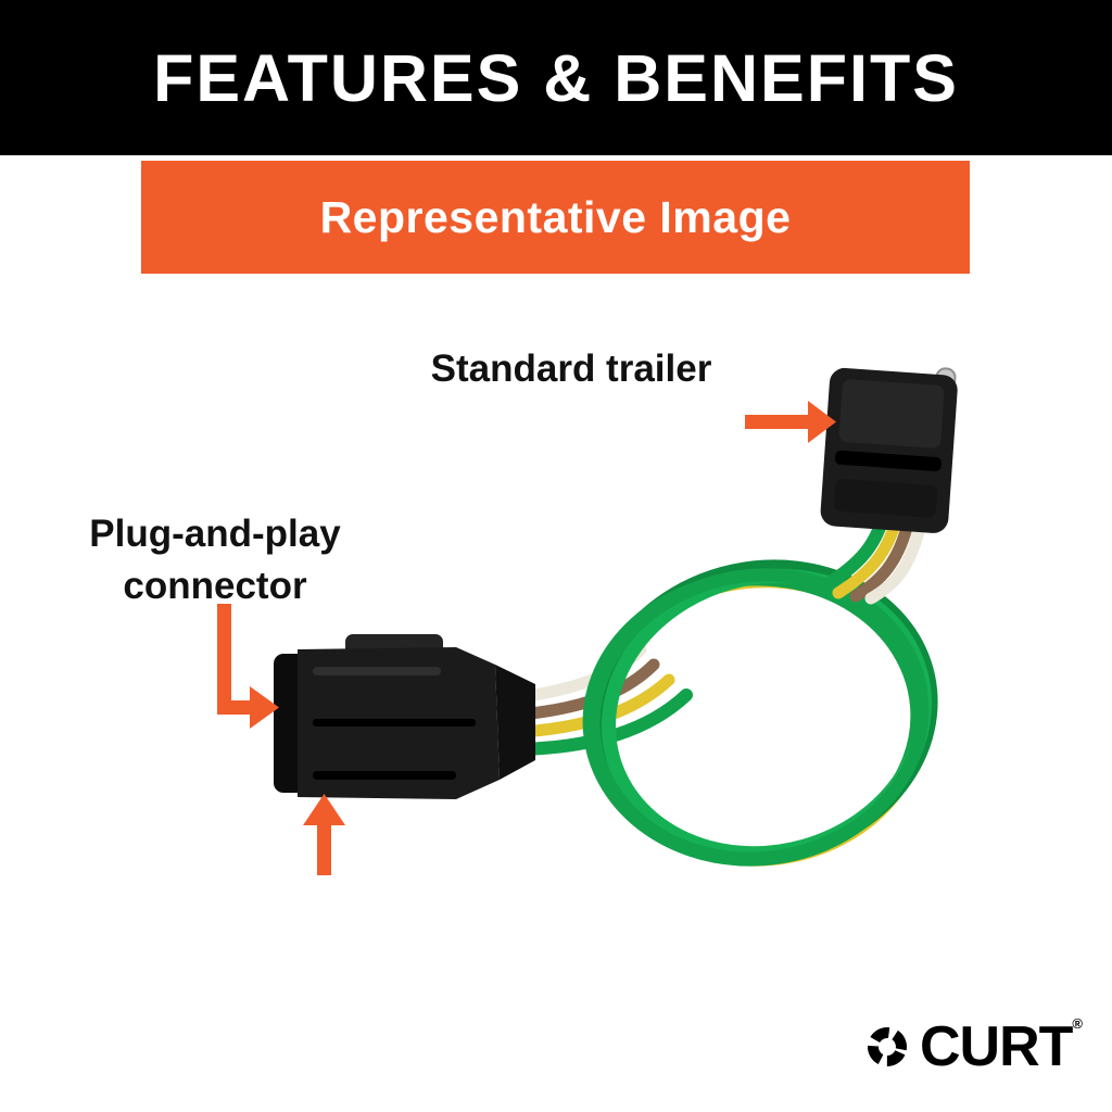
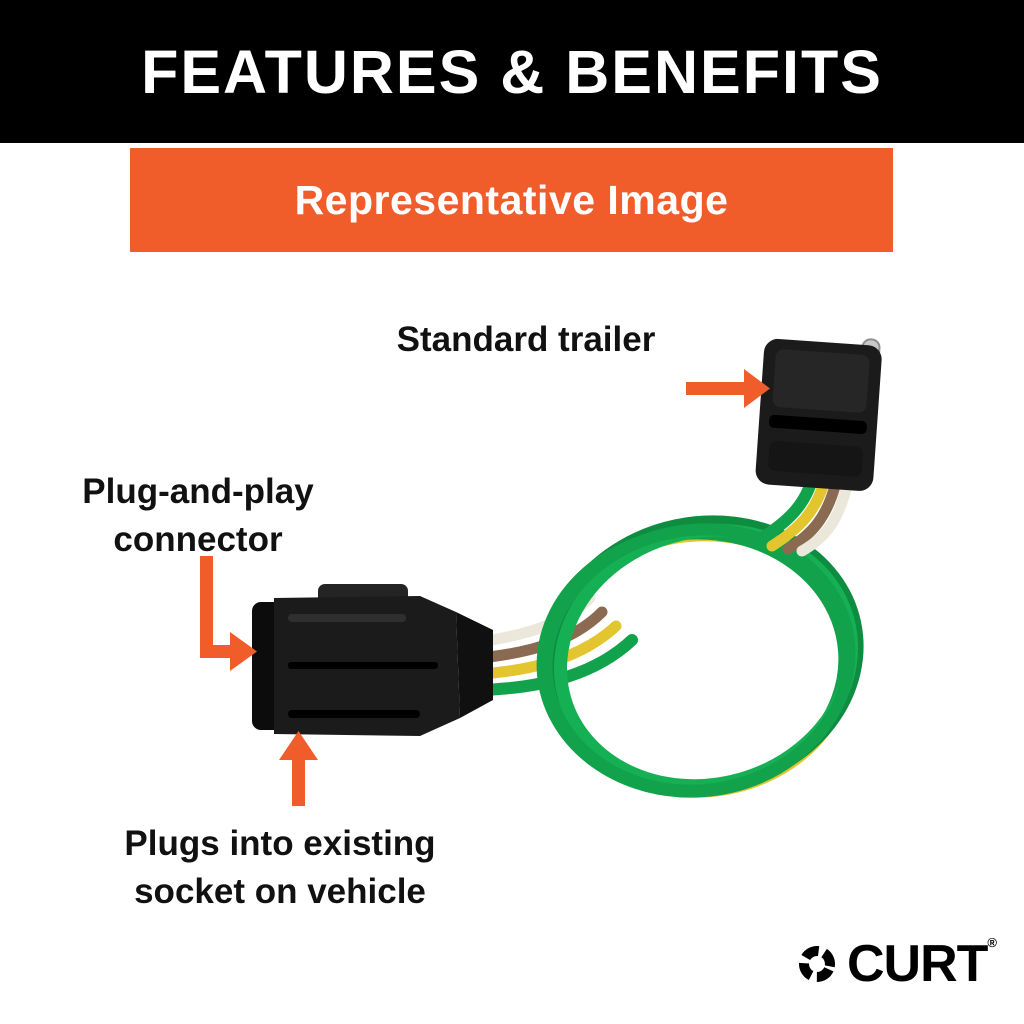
  FEATURES & BENEFITS
  Representative Image
  Standard trailer
  Plug-and-play
  connector
+ Plugs into existing
+ socket on vehicle
  CURT®
